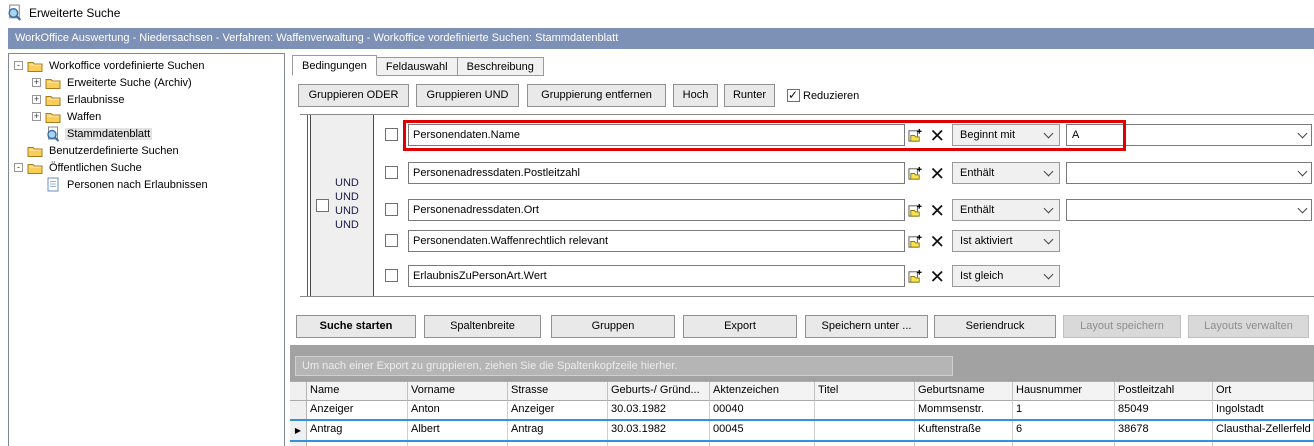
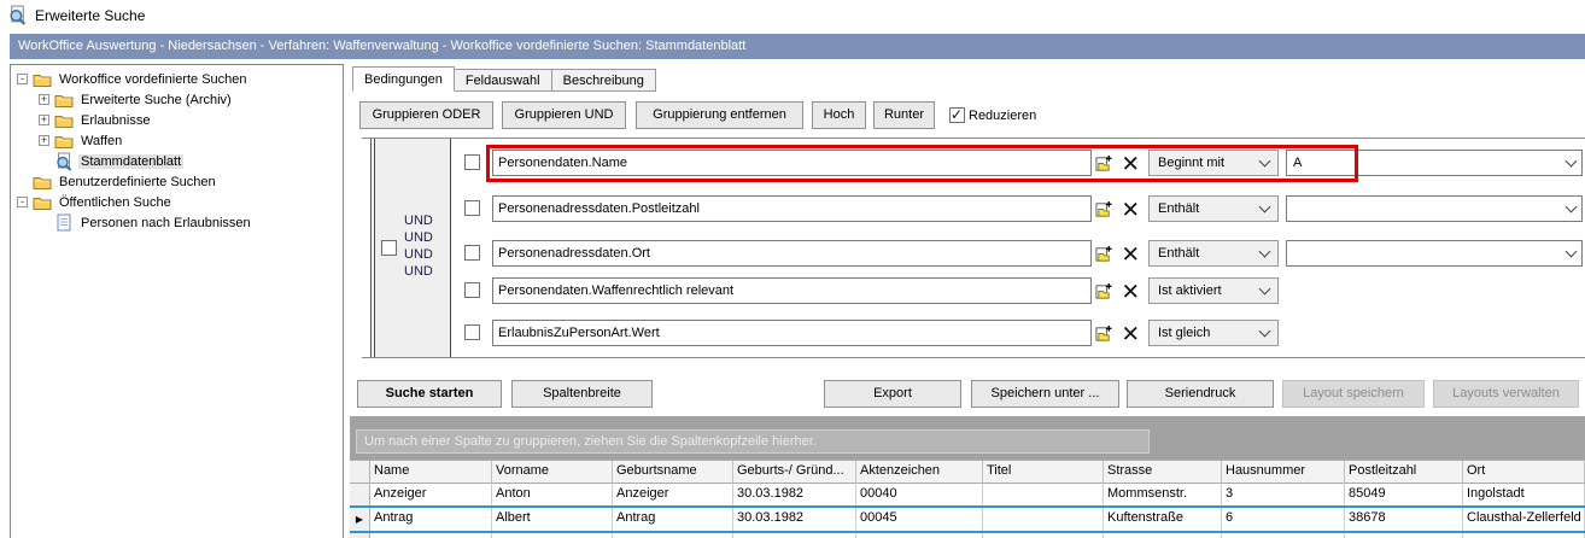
  Erweiterte Suche
  WorkOffice Auswertung - Niedersachsen - Verfahren: Waffenverwaltung - Workoffice vordefinierte Suchen: Stammdatenblatt
  -
  Workoffice vordefinierte Suchen
  +
  Erweiterte Suche (Archiv)
  +
  Erlaubnisse
  +
  Waffen
  Stammdatenblatt
  Benutzerdefinierte Suchen
  -
  Öffentlichen Suche
  Personen nach Erlaubnissen
  Bedingungen
  Feldauswahl
  Beschreibung
  Gruppieren ODER
  Gruppieren UND
  Gruppierung entfernen
  Hoch
  Runter
  Reduzieren
  UND
  UND
  UND
  UND
  Personendaten.Name
  Beginnt mit
  A
  Personenadressdaten.Postleitzahl
  Enthält
  Personenadressdaten.Ort
  Enthält
  Personendaten.Waffenrechtlich relevant
  Ist aktiviert
  ErlaubnisZuPersonArt.Wert
  Ist gleich
  Suche starten
  Spaltenbreite
- Gruppen
  Export
  Speichern unter ...
  Seriendruck
  Layout speichern
  Layouts verwalten
- Um nach einer Export zu gruppieren, ziehen Sie die Spaltenkopfzeile hierher.
+ Um nach einer Spalte zu gruppieren, ziehen Sie die Spaltenkopfzeile hierher.
  Name
  Vorname
- Strasse
+ Geburtsname
  Geburts-/ Gründ...
  Aktenzeichen
  Titel
- Geburtsname
+ Strasse
  Hausnummer
  Postleitzahl
  Ort
  Anzeiger
  Anton
  Anzeiger
  30.03.1982
  00040
  Mommsenstr.
- 1
+ 3
  85049
  Ingolstadt
  ▶
  Antrag
  Albert
  Antrag
  30.03.1982
  00045
  Kuftenstraße
  6
  38678
  Clausthal-Zellerfeld
